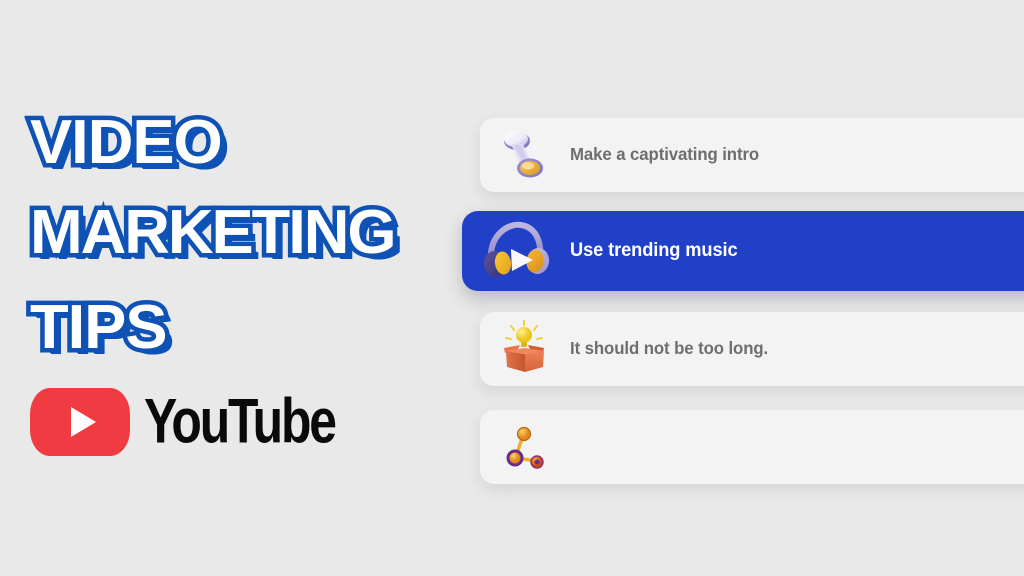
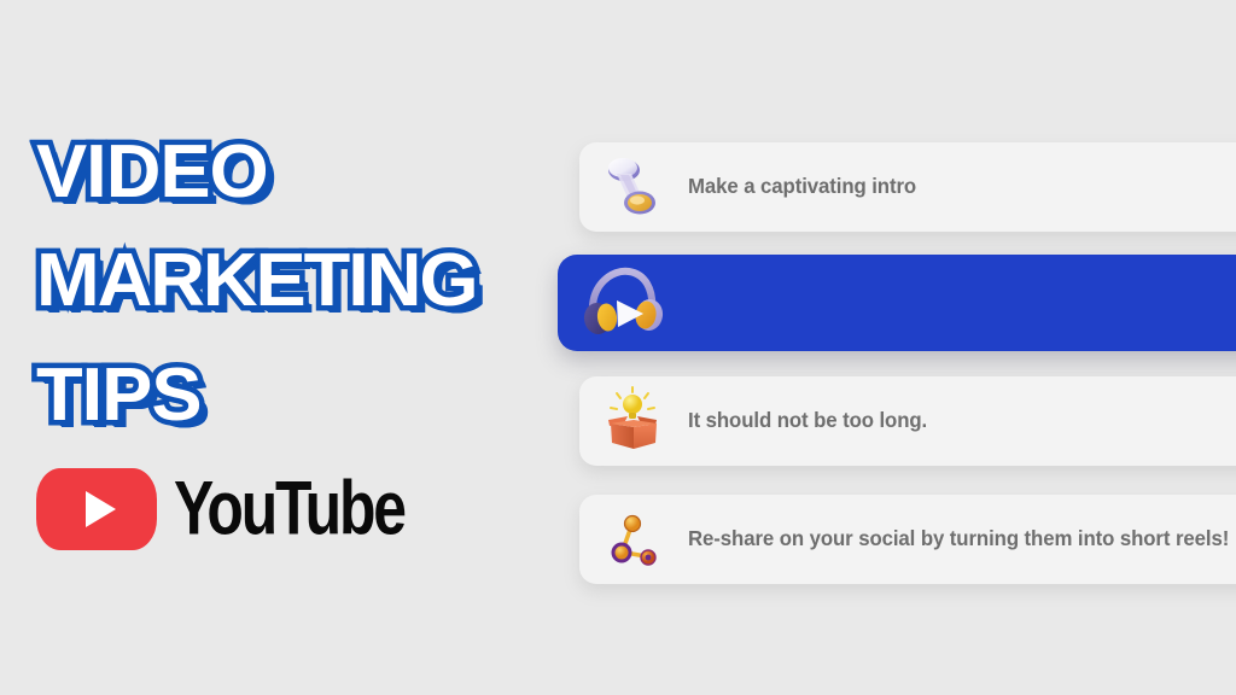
  VIDEO
  MARKETING
  TIPS
  YouTube
  Make a captivating intro
- Use trending music
  It should not be too long.
+ Re-share on your social by turning them into short reels!
